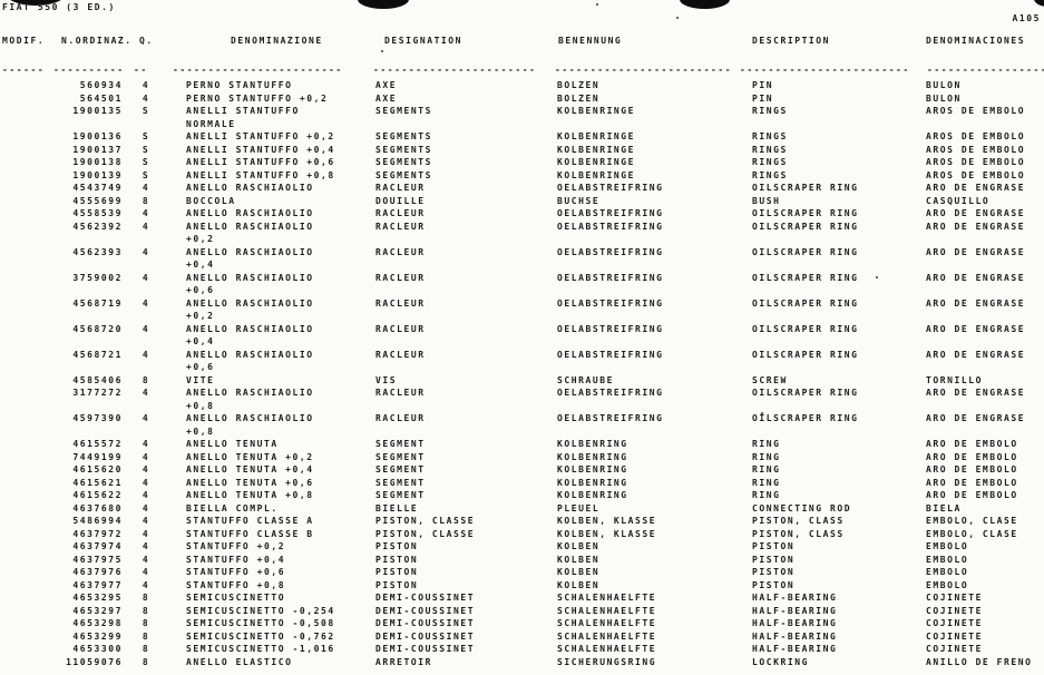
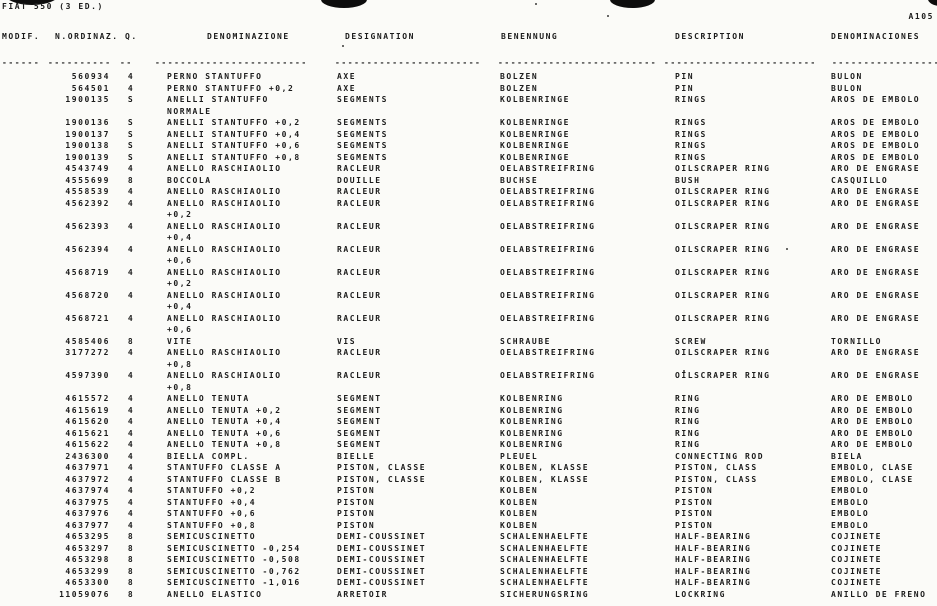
  FIAT 550 (3 ED.)
  A105
  MODIF.
  N.ORDINAZ.
  Q.
  DENOMINAZIONE
  DESIGNATION
  BENENNUNG
  DESCRIPTION
  DENOMINACIONES
  ------
  ----------
  --
  ------------------------
  -----------------------
  -------------------------
  ------------------------
  ----------------
  560934
  4
  PERNO STANTUFFO
  AXE
  BOLZEN
  PIN
  BULON
  564501
  4
  PERNO STANTUFFO +0,2
  AXE
  BOLZEN
  PIN
  BULON
  1900135
  S
  ANELLI STANTUFFO
  SEGMENTS
  KOLBENRINGE
  RINGS
  AROS DE EMBOLO
  NORMALE
  1900136
  S
  ANELLI STANTUFFO +0,2
  SEGMENTS
  KOLBENRINGE
  RINGS
  AROS DE EMBOLO
  1900137
  S
  ANELLI STANTUFFO +0,4
  SEGMENTS
  KOLBENRINGE
  RINGS
  AROS DE EMBOLO
  1900138
  S
  ANELLI STANTUFFO +0,6
  SEGMENTS
  KOLBENRINGE
  RINGS
  AROS DE EMBOLO
  1900139
  S
  ANELLI STANTUFFO +0,8
  SEGMENTS
  KOLBENRINGE
  RINGS
  AROS DE EMBOLO
  4543749
  4
  ANELLO RASCHIAOLIO
  RACLEUR
  OELABSTREIFRING
  OILSCRAPER RING
  ARO DE ENGRASE
  4555699
  8
  BOCCOLA
  DOUILLE
  BUCHSE
  BUSH
  CASQUILLO
  4558539
  4
  ANELLO RASCHIAOLIO
  RACLEUR
  OELABSTREIFRING
  OILSCRAPER RING
  ARO DE ENGRASE
  4562392
  4
  ANELLO RASCHIAOLIO
  RACLEUR
  OELABSTREIFRING
  OILSCRAPER RING
  ARO DE ENGRASE
  +0,2
  4562393
  4
  ANELLO RASCHIAOLIO
  RACLEUR
  OELABSTREIFRING
  OILSCRAPER RING
  ARO DE ENGRASE
  +0,4
- 3759002
+ 4562394
  4
  ANELLO RASCHIAOLIO
  RACLEUR
  OELABSTREIFRING
  OILSCRAPER RING
  ARO DE ENGRASE
  +0,6
  4568719
  4
  ANELLO RASCHIAOLIO
  RACLEUR
  OELABSTREIFRING
  OILSCRAPER RING
  ARO DE ENGRASE
  +0,2
  4568720
  4
  ANELLO RASCHIAOLIO
  RACLEUR
  OELABSTREIFRING
  OILSCRAPER RING
  ARO DE ENGRASE
  +0,4
  4568721
  4
  ANELLO RASCHIAOLIO
  RACLEUR
  OELABSTREIFRING
  OILSCRAPER RING
  ARO DE ENGRASE
  +0,6
  4585406
  8
  VITE
  VIS
  SCHRAUBE
  SCREW
  TORNILLO
  3177272
  4
  ANELLO RASCHIAOLIO
  RACLEUR
  OELABSTREIFRING
  OILSCRAPER RING
  ARO DE ENGRASE
  +0,8
  4597390
  4
  ANELLO RASCHIAOLIO
  RACLEUR
  OELABSTREIFRING
  OILSCRAPER RING
  ARO DE ENGRASE
  +0,8
  4615572
  4
  ANELLO TENUTA
  SEGMENT
  KOLBENRING
  RING
  ARO DE EMBOLO
- 7449199
+ 4615619
  4
  ANELLO TENUTA +0,2
  SEGMENT
  KOLBENRING
  RING
  ARO DE EMBOLO
  4615620
  4
  ANELLO TENUTA +0,4
  SEGMENT
  KOLBENRING
  RING
  ARO DE EMBOLO
  4615621
  4
  ANELLO TENUTA +0,6
  SEGMENT
  KOLBENRING
  RING
  ARO DE EMBOLO
  4615622
  4
  ANELLO TENUTA +0,8
  SEGMENT
  KOLBENRING
  RING
  ARO DE EMBOLO
- 4637680
+ 2436300
  4
  BIELLA COMPL.
  BIELLE
  PLEUEL
  CONNECTING ROD
  BIELA
- 5486994
+ 4637971
  4
  STANTUFFO CLASSE A
  PISTON, CLASSE
  KOLBEN, KLASSE
  PISTON, CLASS
  EMBOLO, CLASE
  4637972
  4
  STANTUFFO CLASSE B
  PISTON, CLASSE
  KOLBEN, KLASSE
  PISTON, CLASS
  EMBOLO, CLASE
  4637974
  4
  STANTUFFO +0,2
  PISTON
  KOLBEN
  PISTON
  EMBOLO
  4637975
  4
  STANTUFFO +0,4
  PISTON
  KOLBEN
  PISTON
  EMBOLO
  4637976
  4
  STANTUFFO +0,6
  PISTON
  KOLBEN
  PISTON
  EMBOLO
  4637977
  4
  STANTUFFO +0,8
  PISTON
  KOLBEN
  PISTON
  EMBOLO
  4653295
  8
  SEMICUSCINETTO
  DEMI-COUSSINET
  SCHALENHAELFTE
  HALF-BEARING
  COJINETE
  4653297
  8
  SEMICUSCINETTO -0,254
  DEMI-COUSSINET
  SCHALENHAELFTE
  HALF-BEARING
  COJINETE
  4653298
  8
  SEMICUSCINETTO -0,508
  DEMI-COUSSINET
  SCHALENHAELFTE
  HALF-BEARING
  COJINETE
  4653299
  8
  SEMICUSCINETTO -0,762
  DEMI-COUSSINET
  SCHALENHAELFTE
  HALF-BEARING
  COJINETE
  4653300
  8
  SEMICUSCINETTO -1,016
  DEMI-COUSSINET
  SCHALENHAELFTE
  HALF-BEARING
  COJINETE
  11059076
  8
  ANELLO ELASTICO
  ARRETOIR
  SICHERUNGSRING
  LOCKRING
  ANILLO DE FRENO
